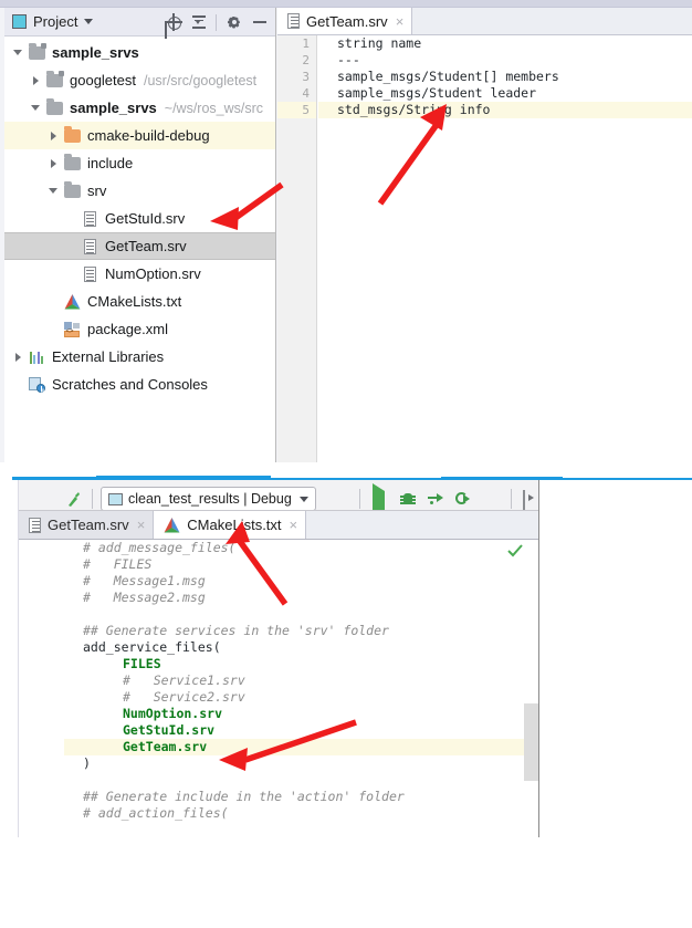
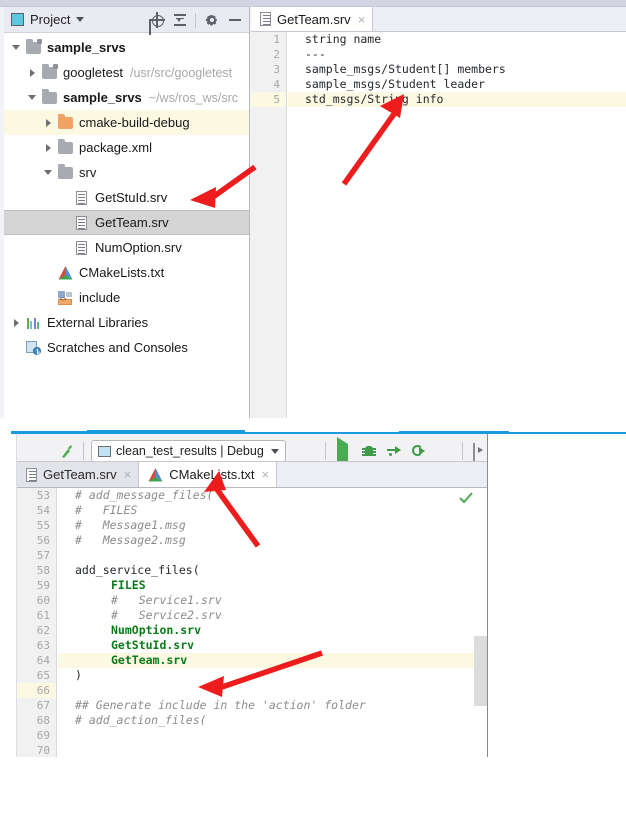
  Project
  sample_srvs
  googletest
  /usr/src/googletest
  sample_srvs
  ~/ws/ros_ws/src
  cmake-build-debug
- include
+ package.xml
  srv
  GetStuId.srv
  GetTeam.srv
  NumOption.srv
  CMakeLists.txt
- package.xml
+ include
  External Libraries
  Scratches and Consoles
  GetTeam.srv
  ×
  1
  2
  3
  4
  5
  string name
  ---
  sample_msgs/Student[] members
  sample_msgs/Student leader
  std_msgs/Strig info
  clean_test_results | Debug
  GetTeam.srv
  ×
  CMakeLsts.txt
  ×
+ 53
+ 54
+ 55
+ 56
+ 57
+ 58
+ 59
+ 60
+ 61
+ 62
+ 63
+ 64
+ 65
+ 66
+ 67
+ 68
+ 69
+ 70
  # add_message_files(
  # FILES
  # Message1.msg
  # Message2.msg
- ## Generate services in the 'srv' folder
  add_service_files(
  FILES
  # Service1.srv
  # Service2.srv
  NumOption.srv
  GetStuId.srv
  GetTeam.srv
  )
  ## Generate include in the 'action' folder
  # add_action_files(
